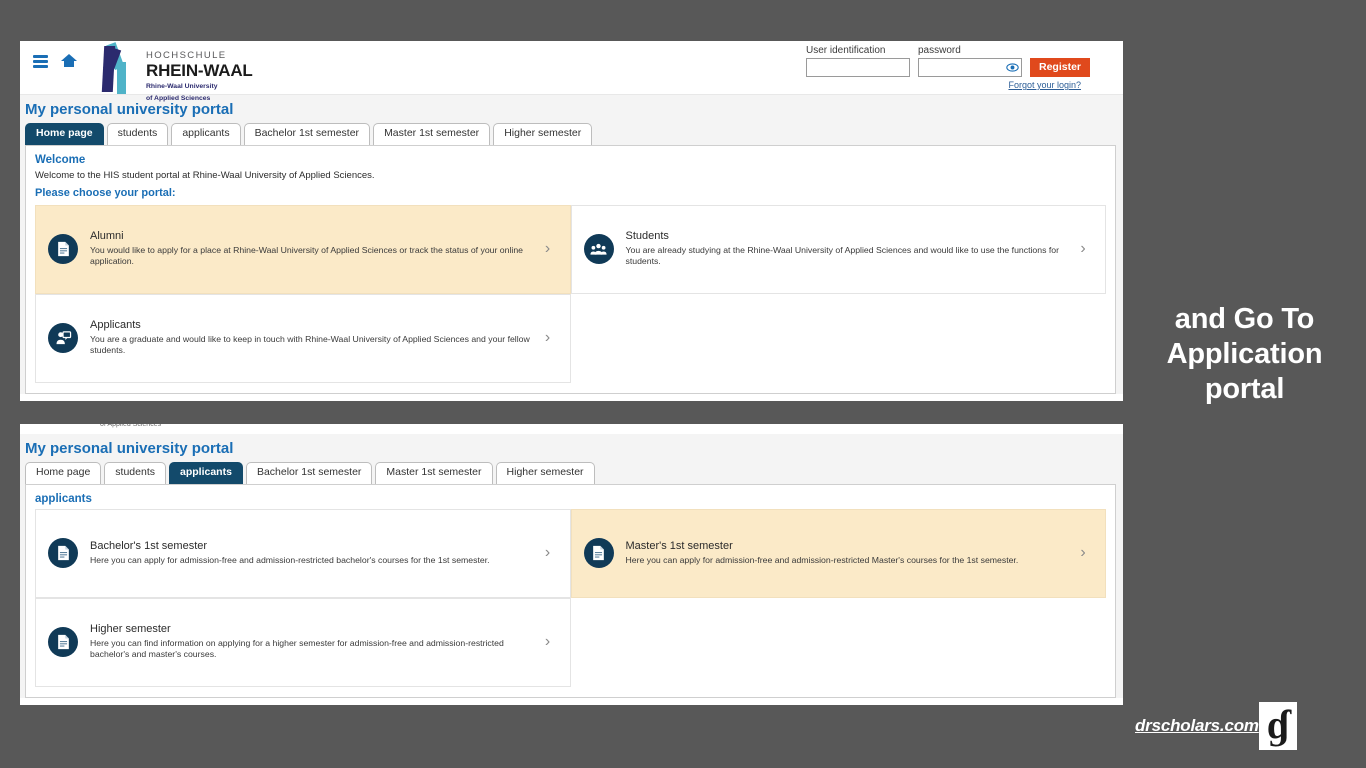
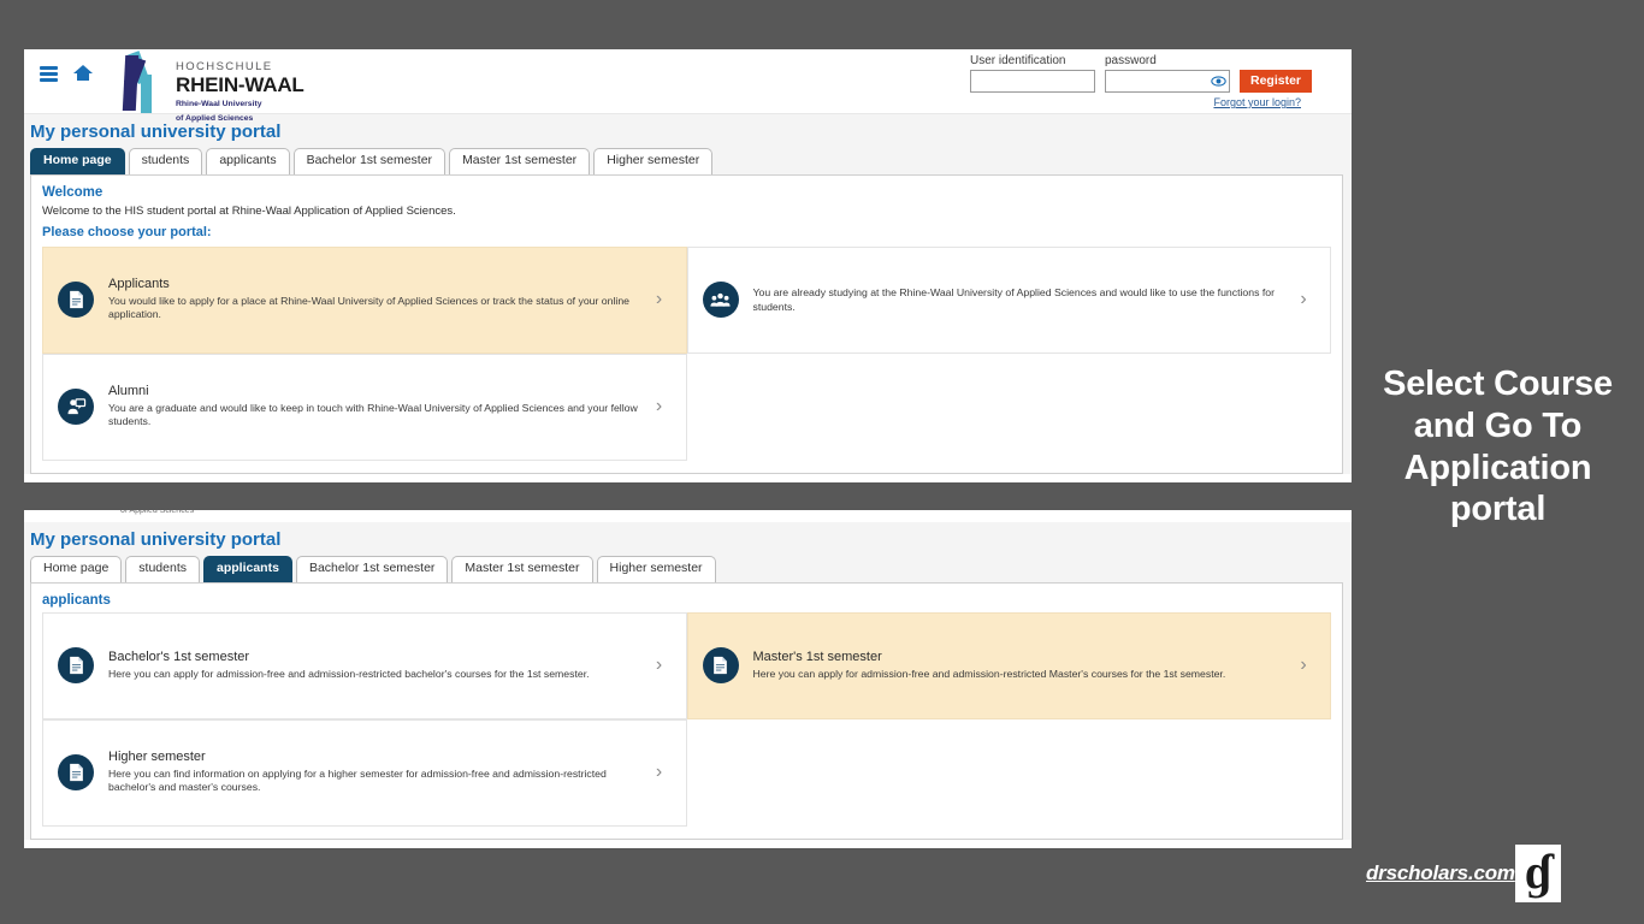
  HOCHSCHULE
  RHEIN-WAAL
  User identification
  password
  Register
  Forgot your login?
  My personal university portal
  Home page
  students
  applicants
  Bachelor 1st semester
  Master 1st semester
  Higher semester
  Welcome
- Welcome to the HIS student portal at Rhine-Waal University of Applied Sciences.
+ Welcome to the HIS student portal at Rhine-Waal Application of Applied Sciences.
  Please choose your portal:
- Alumni
+ Applicants
  You would like to apply for a place at Rhine-Waal University of Applied Sciences or track the status of your online application.
  ›
- Students
  You are already studying at the Rhine-Waal University of Applied Sciences and would like to use the functions for students.
  ›
- Applicants
+ Alumni
  You are a graduate and would like to keep in touch with Rhine-Waal University of Applied Sciences and your fellow students.
  ›
  My personal university portal
  Home page
  students
  applicants
  Bachelor 1st semester
  Master 1st semester
  Higher semester
  applicants
  Bachelor's 1st semester
  Here you can apply for admission-free and admission-restricted bachelor's courses for the 1st semester.
  ›
  Master's 1st semester
  Here you can apply for admission-free and admission-restricted Master's courses for the 1st semester.
  ›
  Higher semester
  Here you can find information on applying for a higher semester for admission-free and admission-restricted bachelor's and master's courses.
  ›
+ Select Course
  and Go To
  Application
  portal
  drscholars.com
  ɠ
